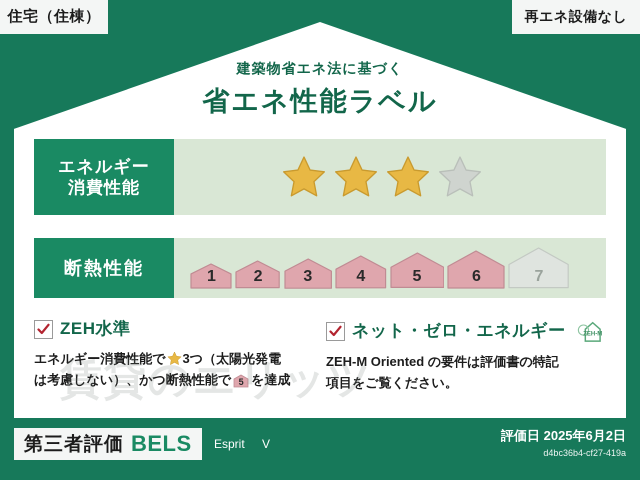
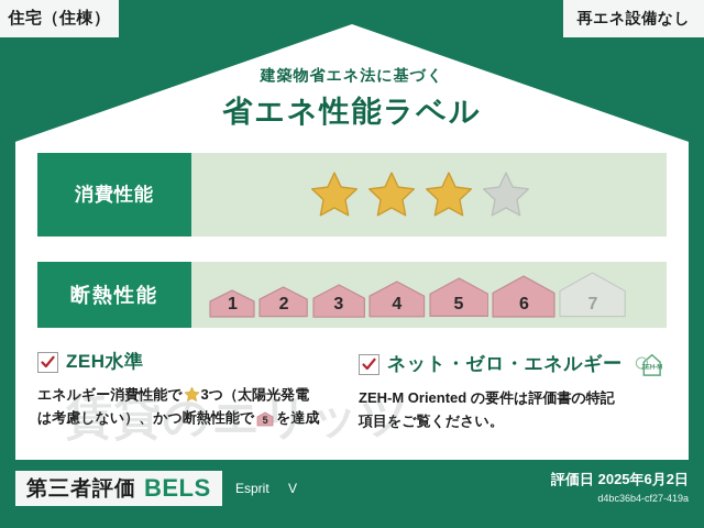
  住宅（住棟）
  再エネ設備なし
  建築物省エネ法に基づく
  省エネ性能ラベル
- エネルギー
  消費性能
  断熱性能
  1
  2
  3
  4
  5
  6
  7
  ZEH水準
  エネルギー消費性能で 3つ（太陽光発電
  は考慮しない）、かつ断熱性能で
  5
  を達成
  ネット・ゼロ・エネルギー
  ZEH-M Oriented の要件は評価書の特記
  項目をご覧ください。
  賃貸のエリッツ
  第三者評価
  BELS
  Esprit V
  評価日 2025年6月2日
  d4bc36b4-cf27-419a
